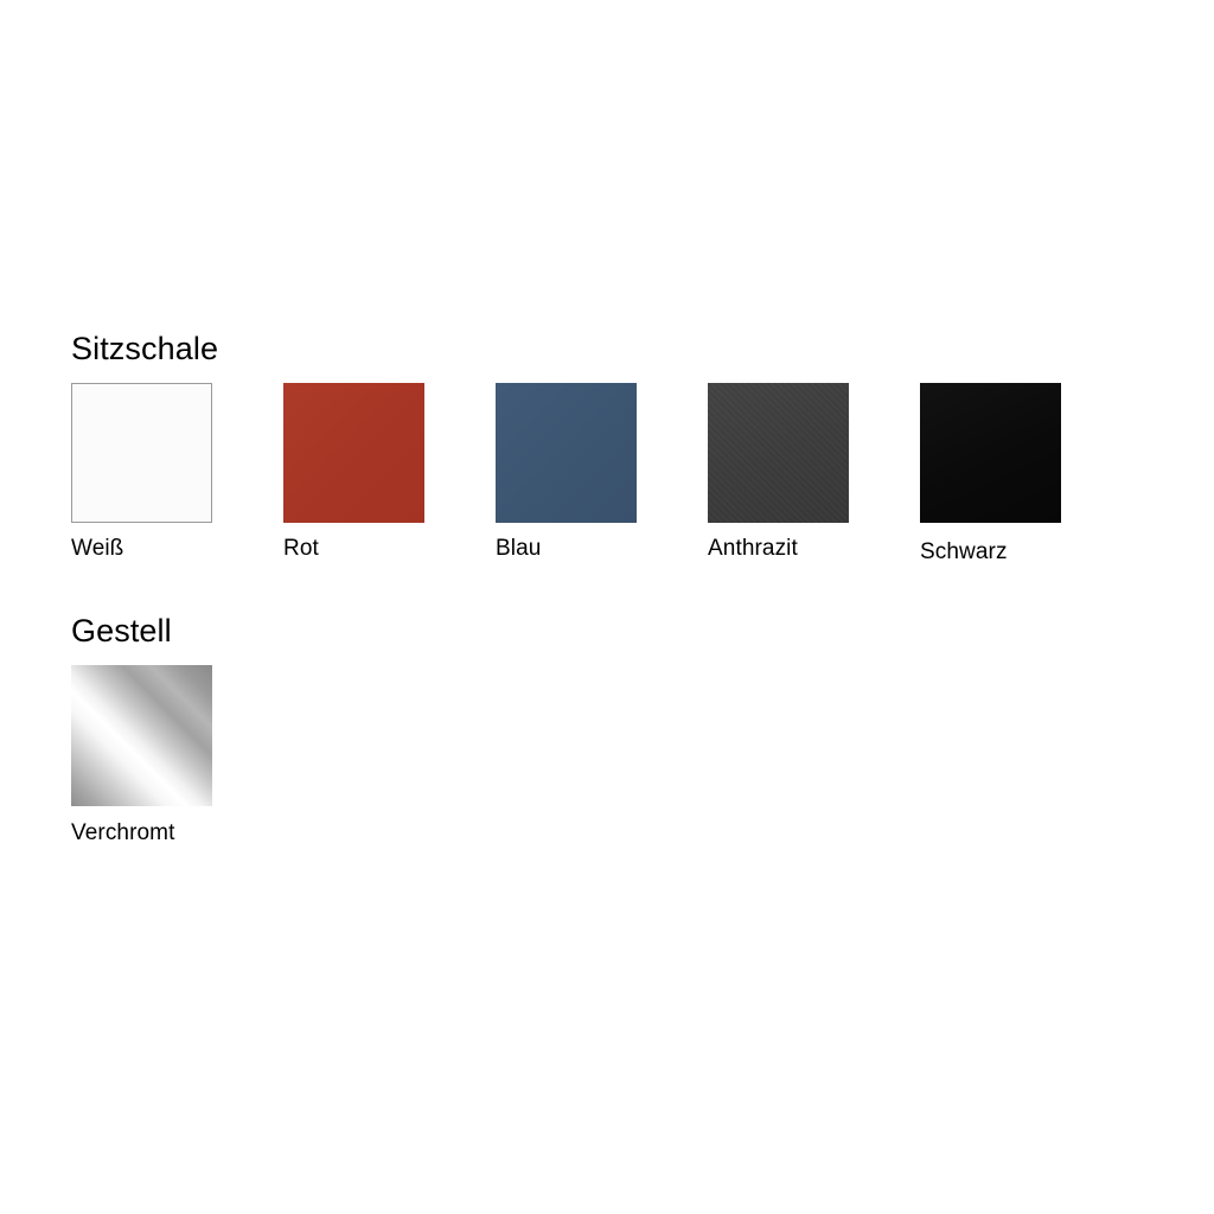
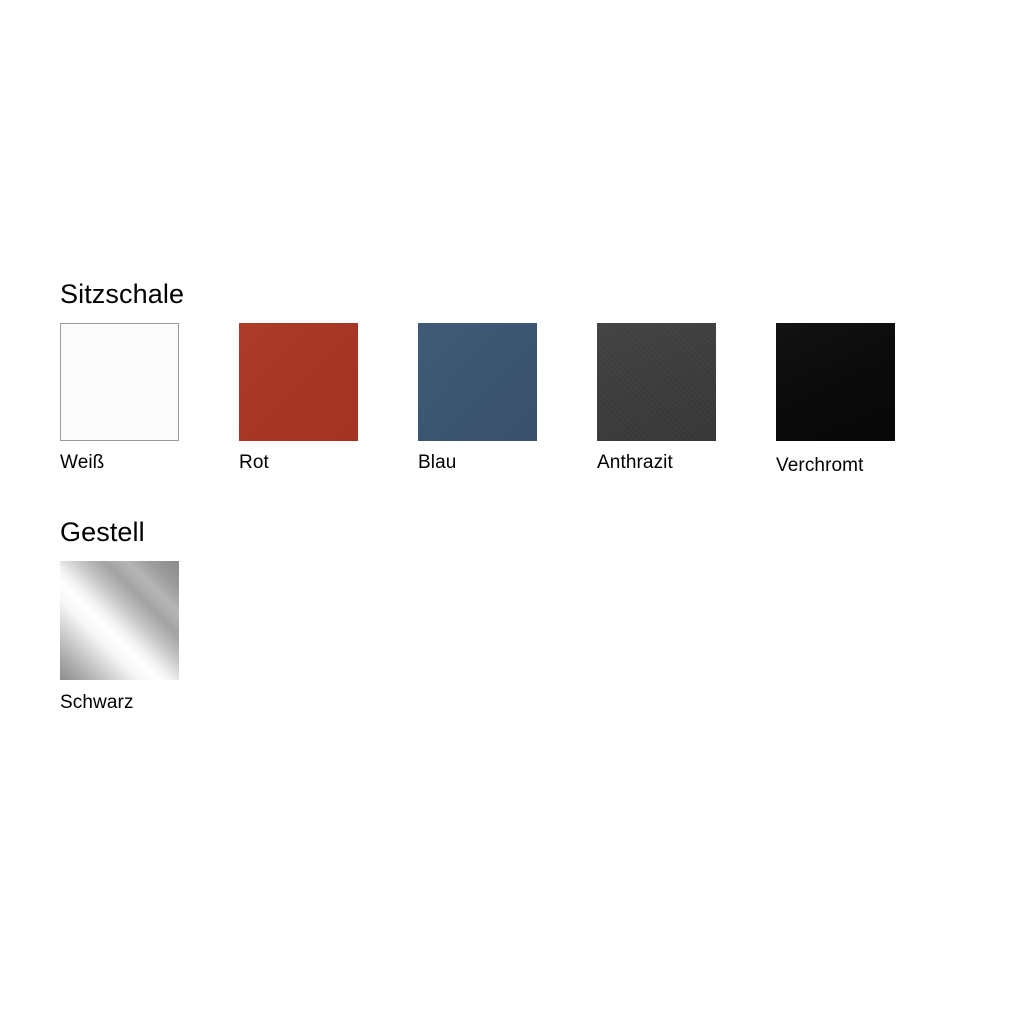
  Sitzschale
  Weiß
  Rot
  Blau
  Anthrazit
- Schwarz
+ Verchromt
  Gestell
- Verchromt
+ Schwarz
